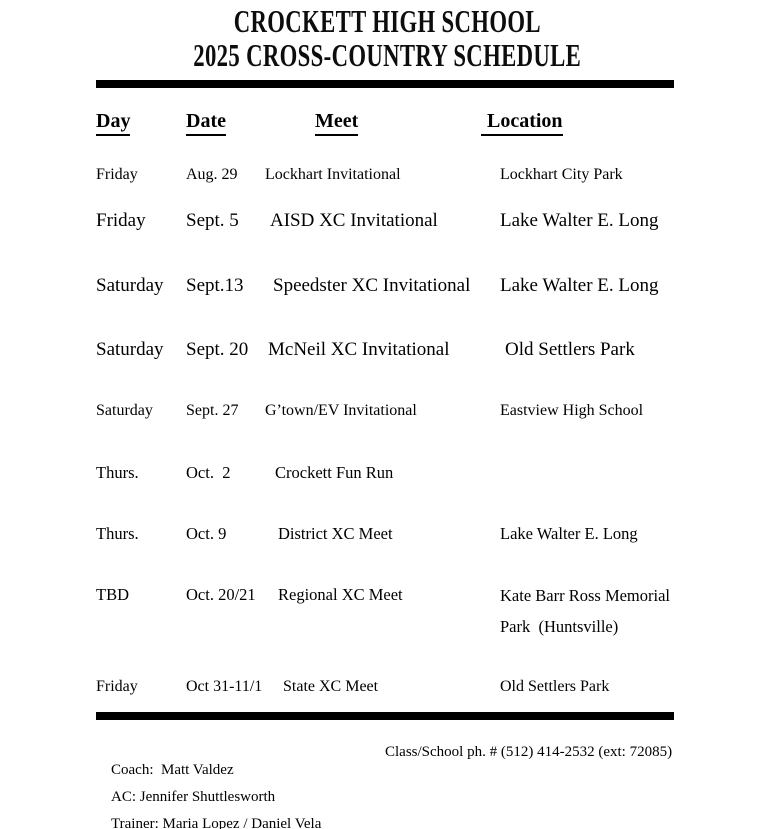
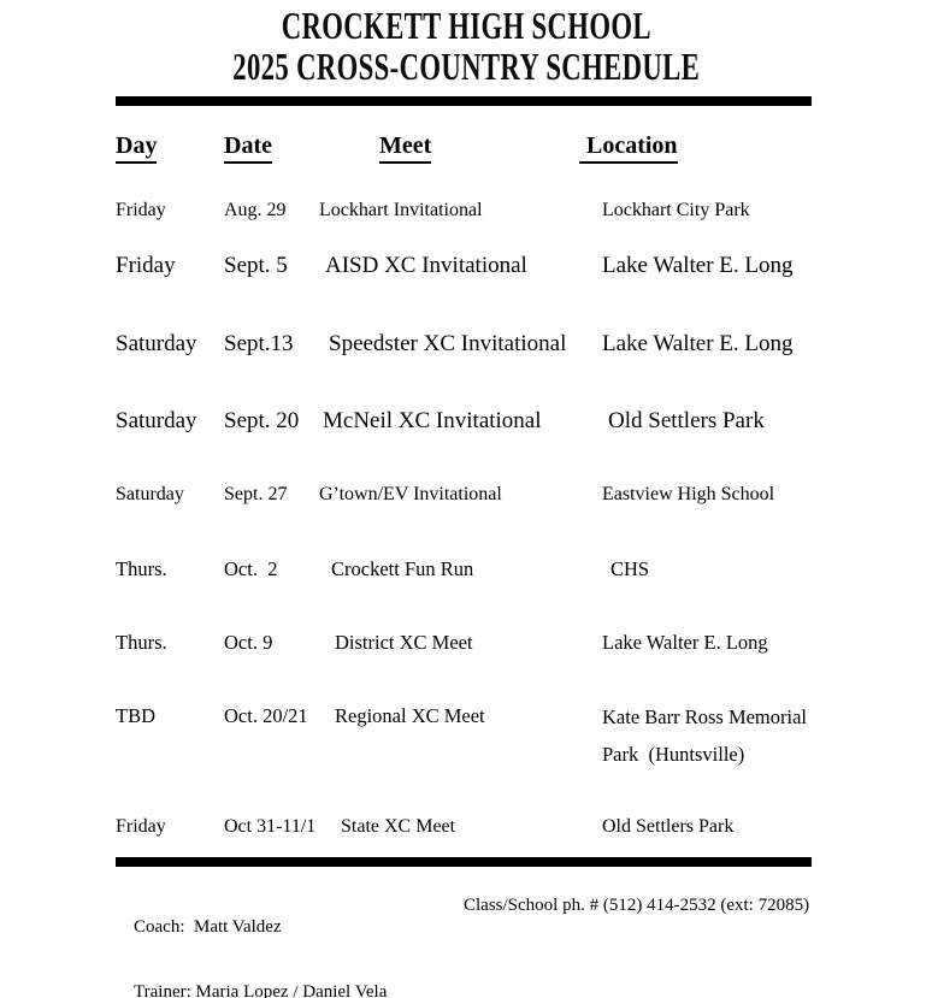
  CROCKETT HIGH SCHOOL
  2025 CROSS-COUNTRY SCHEDULE
  Day
  Date
  Meet
  Location
  Friday
  Aug. 29
  Lockhart Invitational
  Lockhart City Park
  Friday
  Sept. 5
  AISD XC Invitational
  Lake Walter E. Long
  Saturday
  Sept.13
  Speedster XC Invitational
  Lake Walter E. Long
  Saturday
  Sept. 20
  McNeil XC Invitational
  Old Settlers Park
  Saturday
  Sept. 27
  G’town/EV Invitational
  Eastview High School
  Thurs.
  Oct. 2
  Crockett Fun Run
+ CHS
  Thurs.
  Oct. 9
  District XC Meet
  Lake Walter E. Long
  TBD
  Oct. 20/21
  Regional XC Meet
  Kate Barr Ross Memorial Park (Huntsville)
  Friday
  Oct 31-11/1
  State XC Meet
  Old Settlers Park
  Coach: Matt Valdez
  Class/School ph. # (512) 414-2532 (ext: 72085)
- AC: Jennifer Shuttlesworth
  Trainer: Maria Lopez / Daniel Vela
